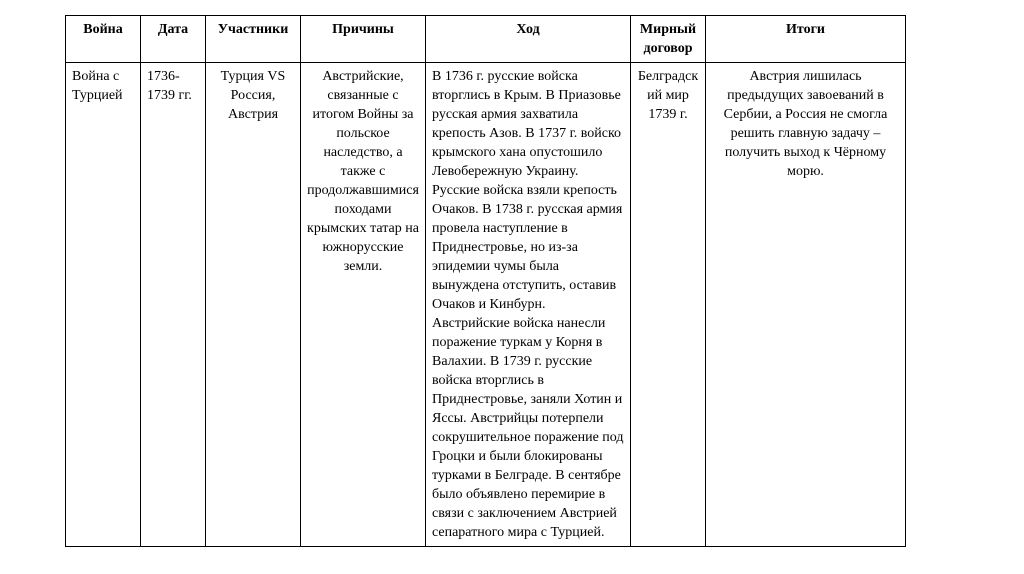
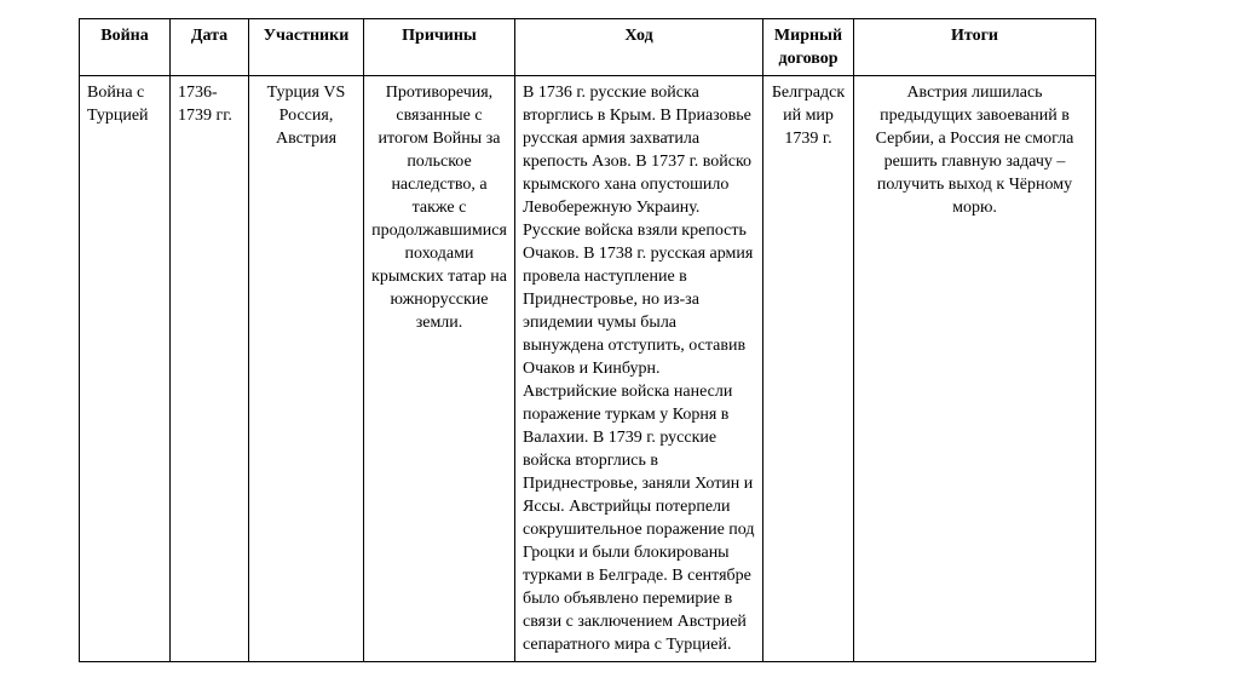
  Война	Дата	Участники	Причины	Ход	Мирный договор	Итоги
- Война с Турцией	1736-1739 гг.	Турция VS Россия, Австрия	Австрийские, связанные с итогом Войны за польское наследство, а также с продолжавшимися походами крымских татар на южнорусские земли.	В 1736 г. русские войска вторглись в Крым. В Приазовье русская армия захватила крепость Азов. В 1737 г. войско крымского хана опустошило Левобережную Украину. Русские войска взяли крепость Очаков. В 1738 г. русская армия провела наступление в Приднестровье, но из-за эпидемии чумы была вынуждена отступить, оставив Очаков и Кинбурн. Австрийские войска нанесли поражение туркам у Корня в Валахии. В 1739 г. русские войска вторглись в Приднестровье, заняли Хотин и Яссы. Австрийцы потерпели сокрушительное поражение под Гроцки и были блокированы турками в Белграде. В сентябре было объявлено перемирие в связи с заключением Австрией сепаратного мира с Турцией.	Белградский мир 1739 г.	Австрия лишилась предыдущих завоеваний в Сербии, а Россия не смогла решить главную задачу – получить выход к Чёрному морю.
+ Война с Турцией	1736-1739 гг.	Турция VS Россия, Австрия	Противоречия, связанные с итогом Войны за польское наследство, а также с продолжавшимися походами крымских татар на южнорусские земли.	В 1736 г. русские войска вторглись в Крым. В Приазовье русская армия захватила крепость Азов. В 1737 г. войско крымского хана опустошило Левобережную Украину. Русские войска взяли крепость Очаков. В 1738 г. русская армия провела наступление в Приднестровье, но из-за эпидемии чумы была вынуждена отступить, оставив Очаков и Кинбурн. Австрийские войска нанесли поражение туркам у Корня в Валахии. В 1739 г. русские войска вторглись в Приднестровье, заняли Хотин и Яссы. Австрийцы потерпели сокрушительное поражение под Гроцки и были блокированы турками в Белграде. В сентябре было объявлено перемирие в связи с заключением Австрией сепаратного мира с Турцией.	Белградский мир 1739 г.	Австрия лишилась предыдущих завоеваний в Сербии, а Россия не смогла решить главную задачу – получить выход к Чёрному морю.
